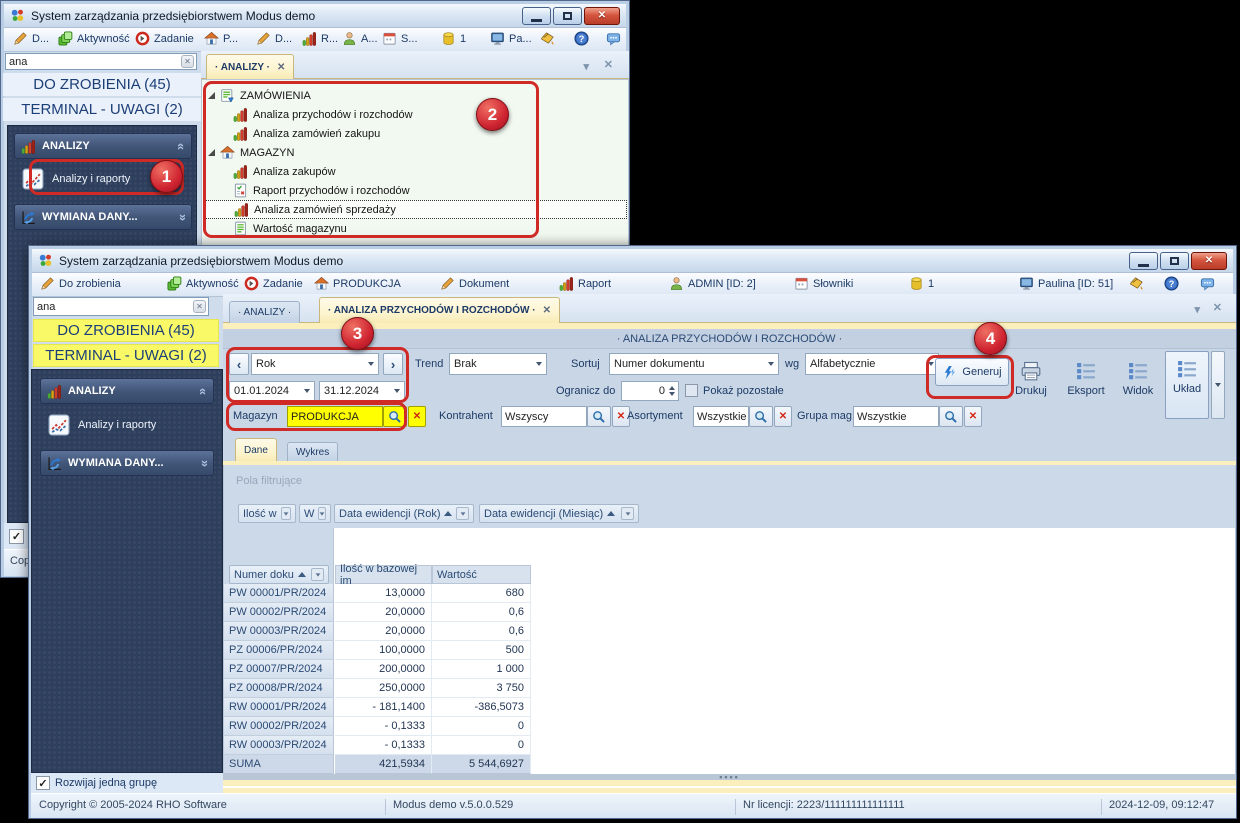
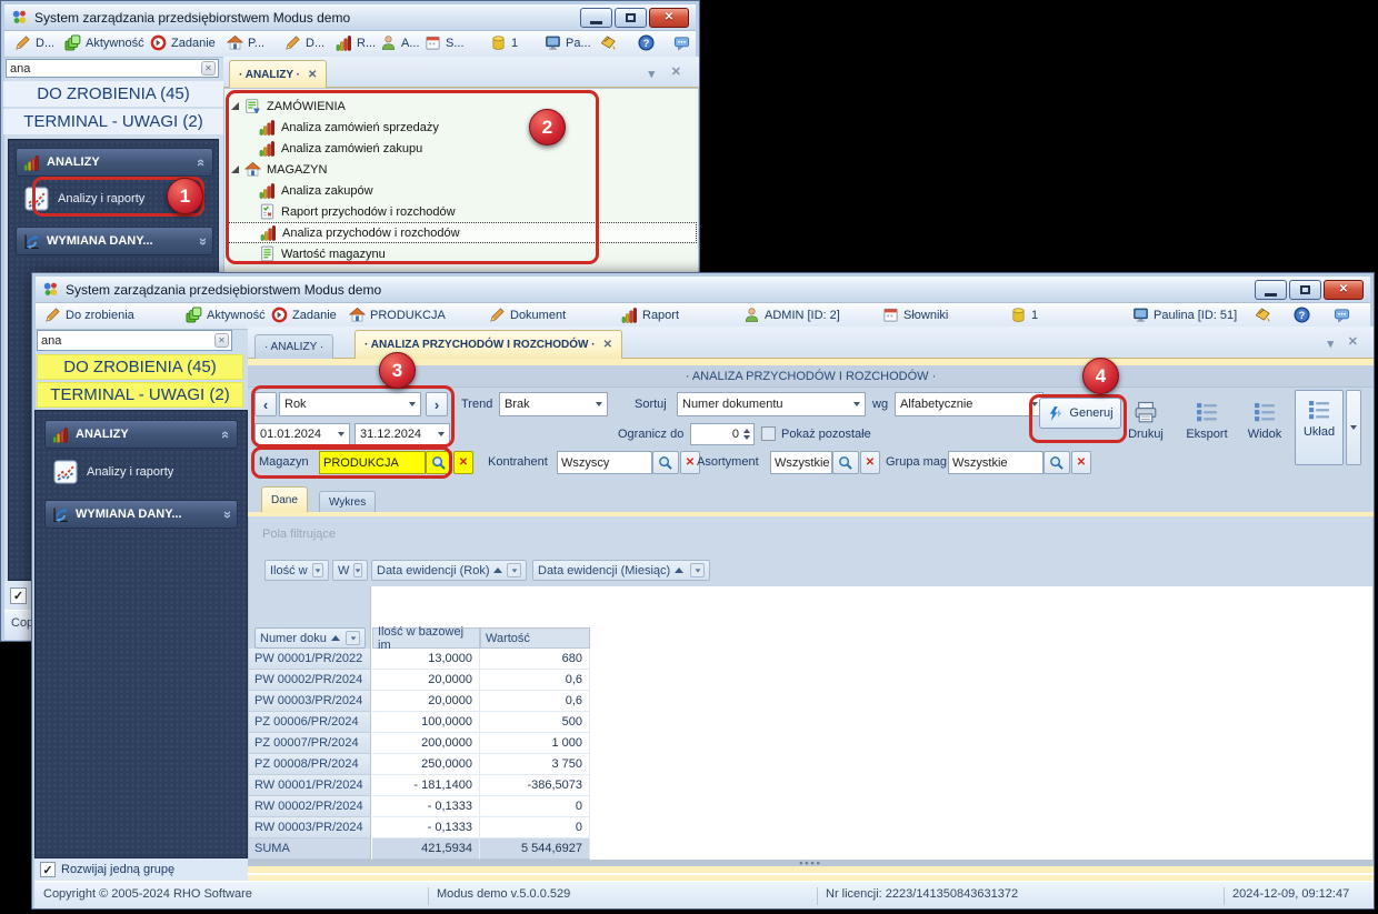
  System zarządzania przedsiębiorstwem Modus demo
  ✕
  D...
  Aktywność
  Zadanie
  P...
  D...
  R...
  A...
  S...
  1
  Pa...
  ana
  ✕
  DO ZROBIENIA (45)
  TERMINAL - UWAGI (2)
  ANALIZY
  Analizy i raporty
  WYMIANA DANY...
  · ANALIZY ·
  ✕
  ▾
  ✕
  ZAMÓWIENIA
- Analiza przychodów i rozchodów
+ Analiza zamówień sprzedaży
  Analiza zamówień zakupu
  MAGAZYN
  Analiza zakupów
  Raport przychodów i rozchodów
- Analiza zamówień sprzedaży
+ Analiza przychodów i rozchodów
  Wartość magazynu
  ✓
  System zarządzania przedsiębiorstwem Modus demo
  ✕
  Do zrobienia
  Aktywność
  Zadanie
  PRODUKCJA
  Dokument
  Raport
  ADMIN [ID: 2]
  Słowniki
  1
  Paulina [ID: 51]
  ana
  ✕
  DO ZROBIENIA (45)
  TERMINAL - UWAGI (2)
  ANALIZY
  Analizy i raporty
  WYMIANA DANY...
  ✓
  Rozwijaj jedną grupę
  · ANALIZY ·
  · ANALIZA PRZYCHODÓW I ROZCHODÓW ·
  ✕
  ▾
  ✕
  · ANALIZA PRZYCHODÓW I ROZCHODÓW ·
  ‹
  Rok
  ›
  Trend
  Brak
  Sortuj
  Numer dokumentu
  wg
  Alfabetycznie
  Generuj
  Drukuj
  Eksport
  Widok
  Układ
  01.01.2024
  31.12.2024
  Ogranicz do
  0
  Pokaż pozostałe
  Magazyn
  PRODUKCJA
  ✕
  Kontrahent
  Wszyscy
  ✕
  Asortyment
  Wszystkie
  ✕
  Grupa mag
  Wszystkie
  ✕
  Dane
  Wykres
  Pola filtrujące
  Ilość w
  W
  Data ewidencji (Rok)
  Data ewidencji (Miesiąc)
  Numer doku
  Ilość w bazowej jm
  Wartość
- PW 00001/PR/2024
+ PW 00001/PR/2022
  13,0000
  680
  PW 00002/PR/2024
  20,0000
  0,6
  PW 00003/PR/2024
  20,0000
  0,6
  PZ 00006/PR/2024
  100,0000
  500
  PZ 00007/PR/2024
  200,0000
  1 000
  PZ 00008/PR/2024
  250,0000
  3 750
  RW 00001/PR/2024
  - 181,1400
  -386,5073
  RW 00002/PR/2024
  - 0,1333
  0
  RW 00003/PR/2024
  - 0,1333
  0
  SUMA
  421,5934
  5 544,6927
  ••••
  Copyright © 2005-2024 RHO Software
  Modus demo v.5.0.0.529
- Nr licencji: 2223/111111111111111
+ Nr licencji: 2223/141350843631372
  2024-12-09, 09:12:47
  1
  2
  3
  4
